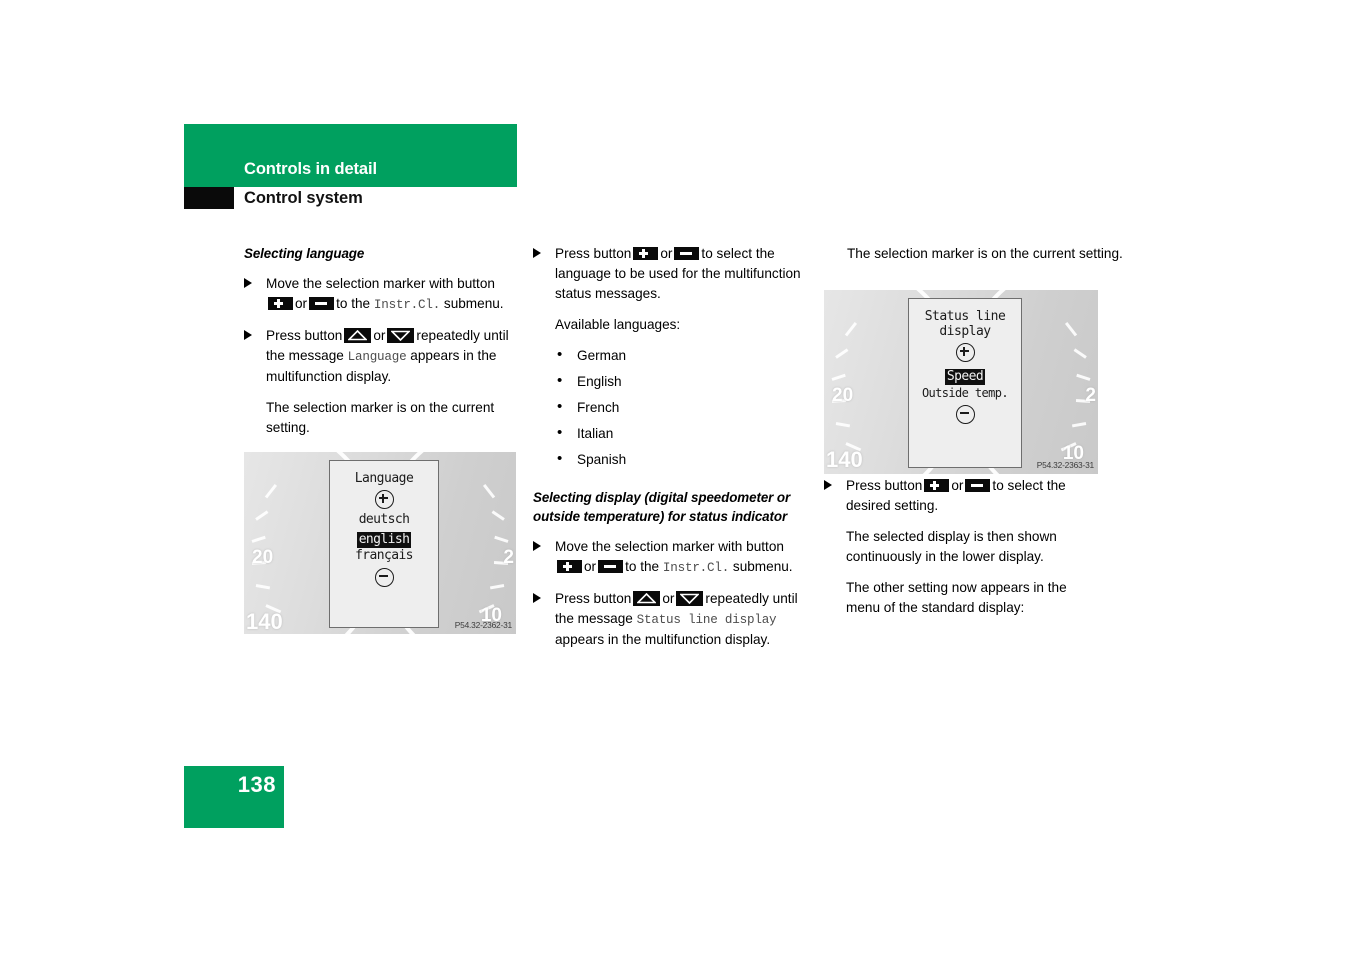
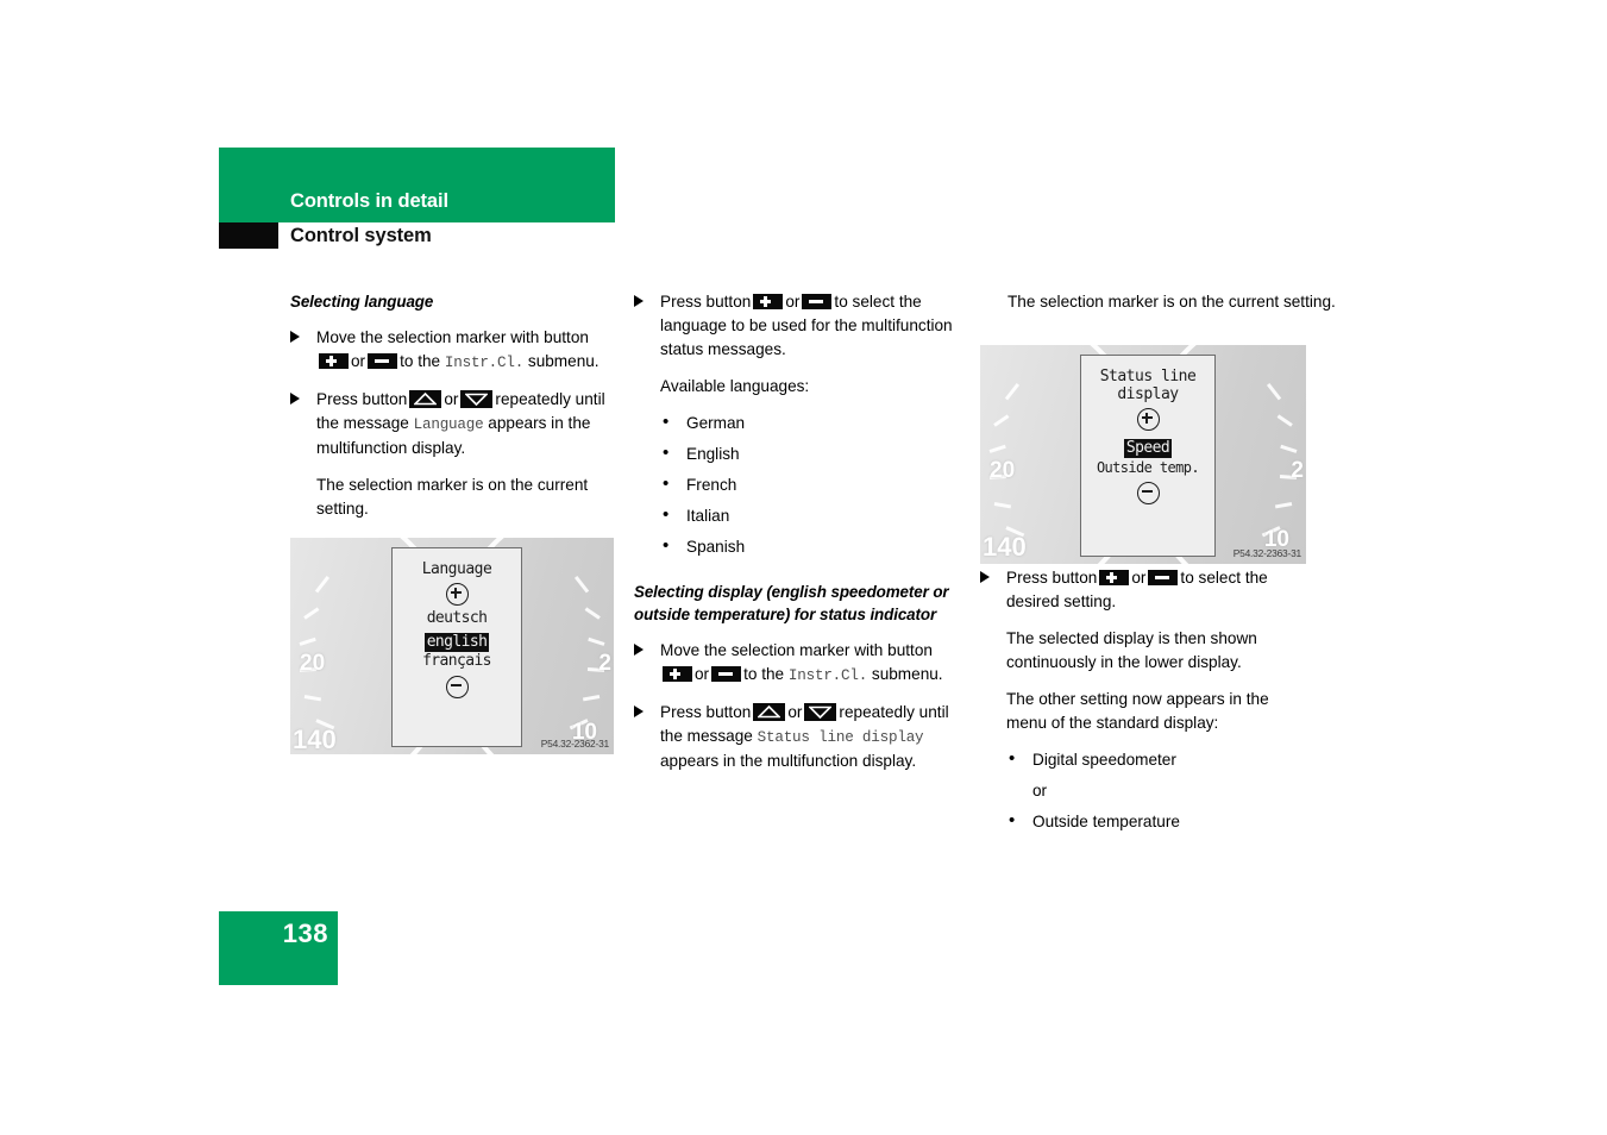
  Controls in detail
  Control system
  Selecting language
  Move the selection marker with buttonor to the Instr.Cl. submenu.
  Press button or repeatedly until the message Language appears in the multifunction display.
  The selection marker is on the current setting.
  20
  140
  2
  10
  Language
  deutsch
  english
  français
  P54.32-2362-31
  Press button or to select the language to be used for the multifunction status messages.
  Available languages:
  German
  English
  French
  Italian
  Spanish
- Selecting display (digital speedometer or outside temperature) for status indicator
+ Selecting display (english speedometer or outside temperature) for status indicator
  Move the selection marker with buttonor to the Instr.Cl. submenu.
  Press button or repeatedly until the message Status line display appears in the multifunction display.
  The selection marker is on the current setting.
  20
  140
  2
  10
  Status line
  display
  Speed
  Outside temp.
  P54.32-2363-31
  Press button or to select the desired setting.
  The selected display is then shown continuously in the lower display.
  The other setting now appears in the menu of the standard display:
+ Digital speedometer
+ or
+ Outside temperature
  138
